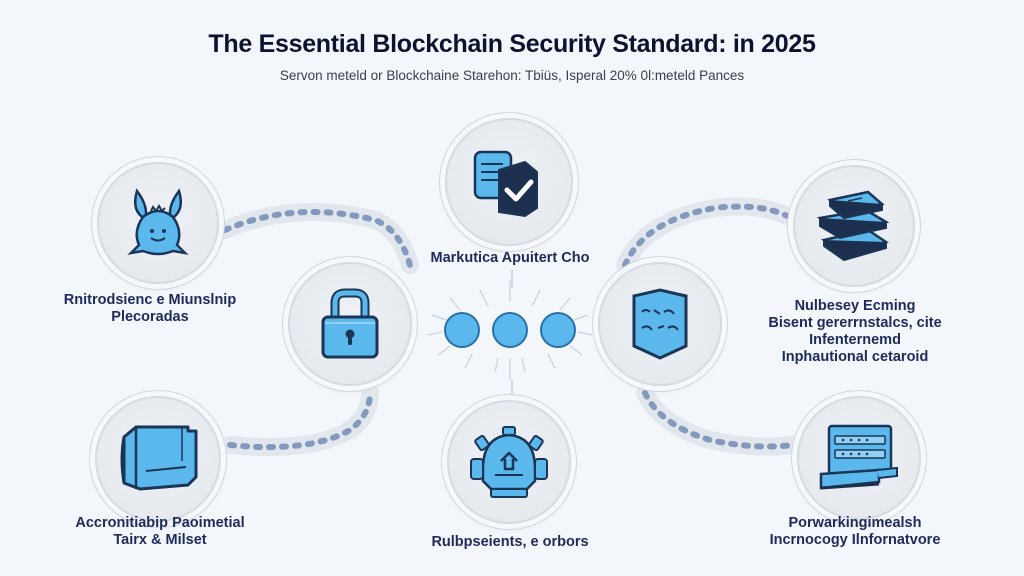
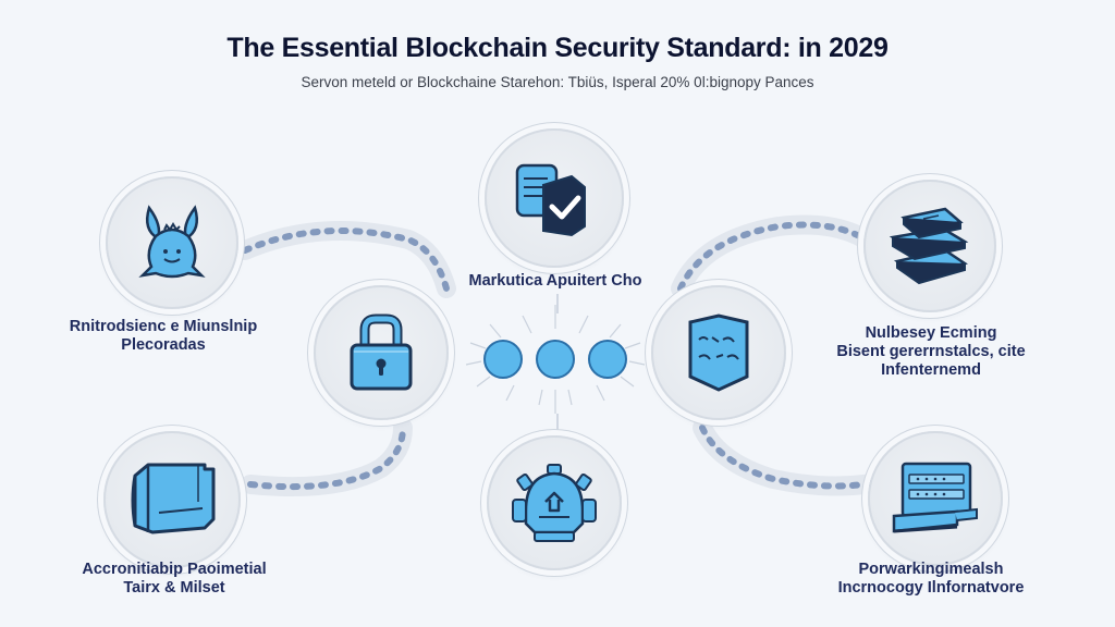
- The Essential Blockchain Security Standard: in 2025
+ The Essential Blockchain Security Standard: in 2029
- Servon meteld or Blockchaine Starehon: Tbiüs, Isperal 20% 0l:meteld Pances
+ Servon meteld or Blockchaine Starehon: Tbiüs, Isperal 20% 0l:bignopy Pances
  Rnitrodsienc e Miunslnip
  Plecoradas
  Markutica Apuitert Cho
  Nulbesey Ecming
  Bisent gererrnstalcs, cite
  Infenternemd
- Inphautional cetaroid
  Accronitiabip Paoimetial
  Tairx & Milset
- Rulbpseients, e orbors
  Porwarkingimealsh
  Incrnocogy Ilnfornatvore
